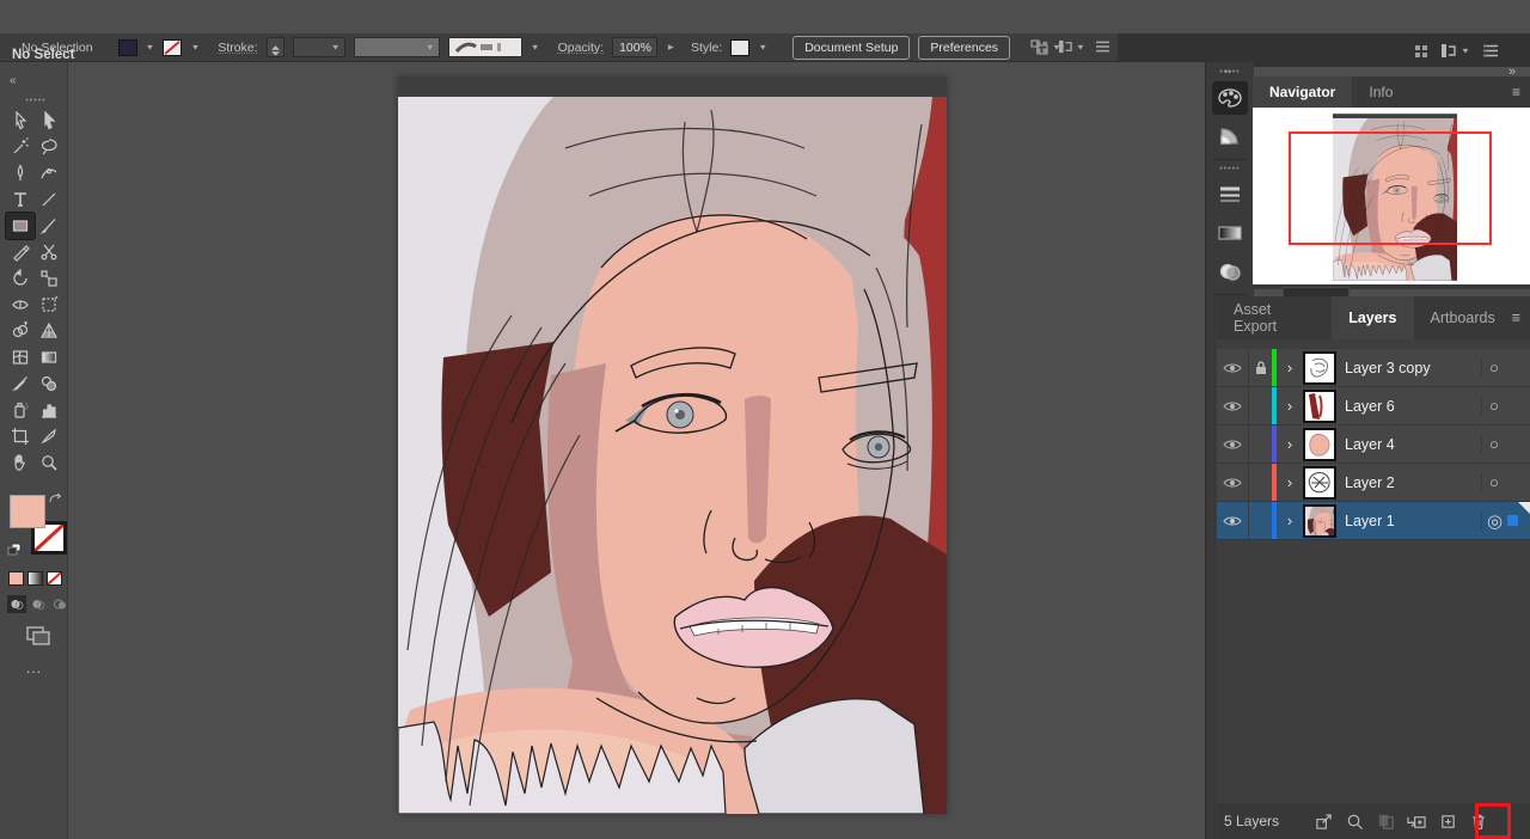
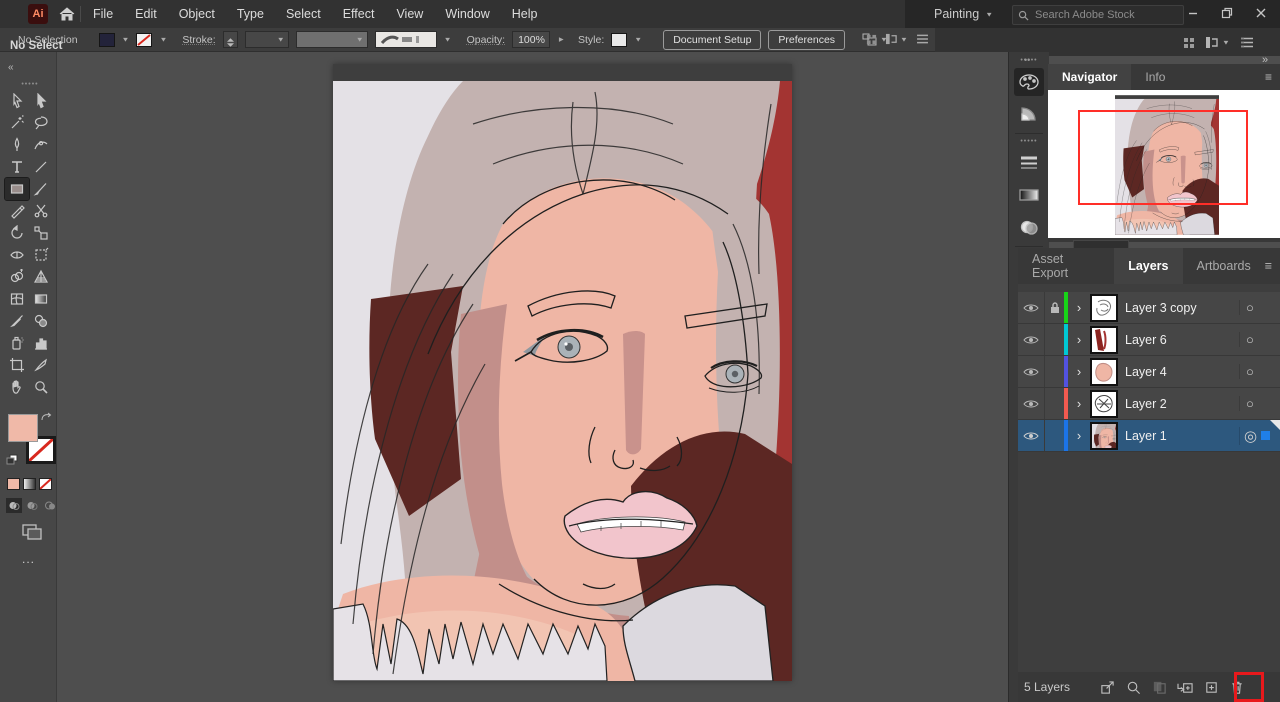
+ Ai
+ File
+ Edit
+ Object
+ Type
+ Select
+ Effect
+ View
+ Window
+ Help
+ Painting
+ Search Adobe Stock
  No Selection
  Stroke:
  Opacity:
  100%
  Style:
  Document Setup
  Preferences
  No Select
  «
  ...
  ••
  »
  Navigator
  Info
  ≡
  Asset Export
  Layers
  Artboards
  ≡
  ›
  Layer 3 copy
  ○
  ›
  Layer 6
  ○
  ›
  Layer 4
  ○
  ›
  Layer 2
  ○
  ›
  Layer 1
  ◎
  5 Layers
